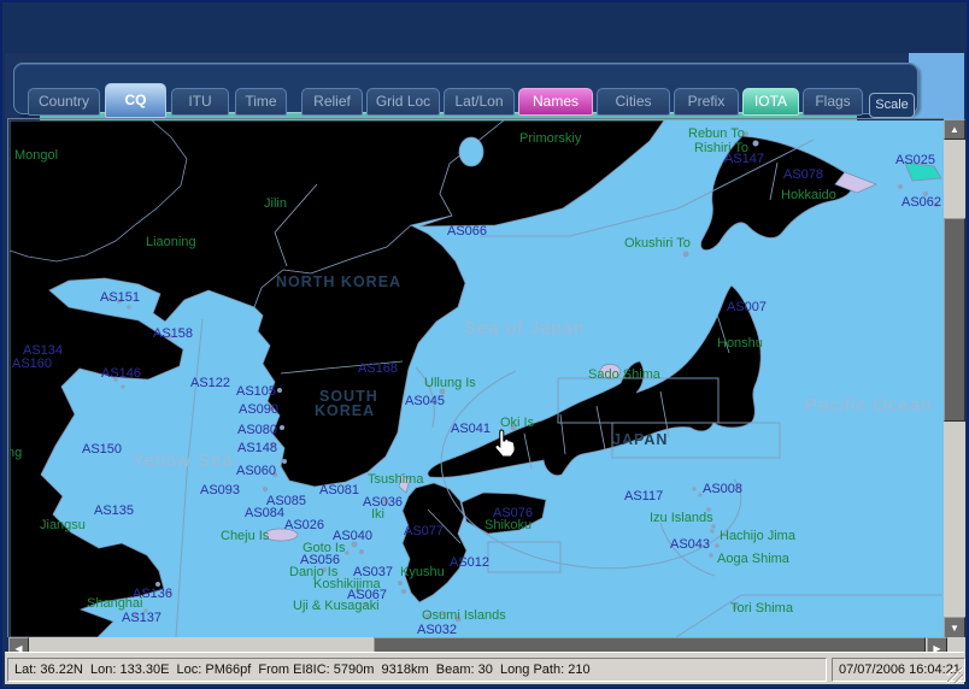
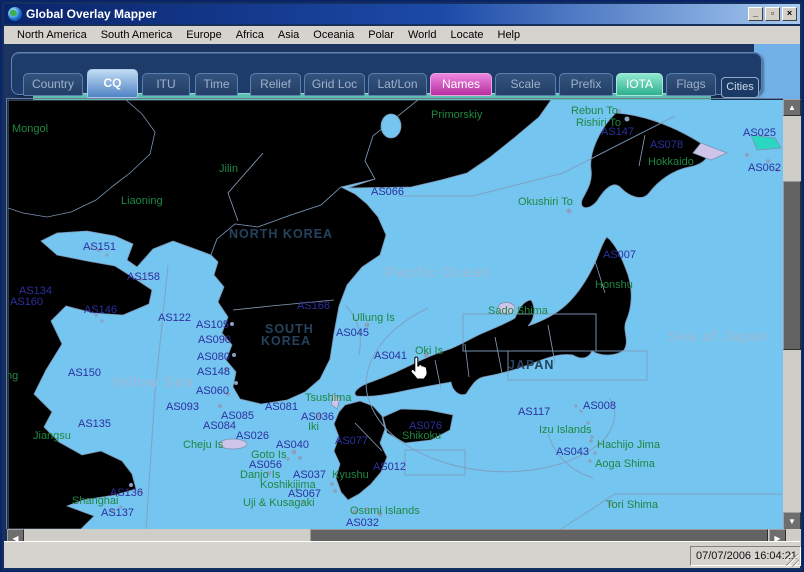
+ Global Overlay Mapper
+ _
+ ▫
+ ×
+ North America
+ South America
+ Europe
+ Africa
+ Asia
+ Oceania
+ Polar
+ World
+ Locate
+ Help
  Country
  CQ
  ITU
  Time
  Relief
  Grid Loc
  Lat/Lon
  Names
- Cities
+ Scale
  Prefix
  IOTA
  Flags
- Scale
+ Cities
- Sea of Japan
+ Pacific Ocean
  Yellow Sea
- Pacific Ocean
+ Sea of Japan
  NORTH KOREA
  SOUTH
  KOREA
  JAPAN
  Mongol
  Jilin
  Liaoning
  Primorskiy
  Rebun To
  Rishiri To
  Hokkaido
  Okushiri To
  Honshu
  Sado Shima
  Ullung Is
  Oki Is
  Tsushima
  Iki
  Cheju Is
  Goto Is
  Danjo Is
  Koshikijima
  Uji & Kusagaki
  Kyushu
  Shikoku
  Izu Islands
  Hachijo Jima
  Aoga Shima
  Osumi Islands
  Tori Shima
  Jiangsu
  Shanghai
  ng
  AS151
  AS134
  AS160
  AS158
  AS146
  AS122
  AS105
  AS090
  AS080
  AS148
  AS060
  AS150
  AS093
  AS168
  AS045
  AS041
  AS066
  AS007
  AS147
  AS078
  AS025
  AS062
  AS135
  AS136
  AS137
  AS085
  AS084
  AS026
  AS081
  AS036
  AS040
  AS056
  AS037
  AS067
  AS077
  AS012
  AS032
  AS076
  AS117
  AS008
  AS043
  ▲
  ▼
  ◀
  ▶
- Lat: 36.22N Lon: 133.30E Loc: PM66pf From EI8IC: 5790m 9318km Beam: 30 Long Path: 210
  07/07/2006 16:04:
